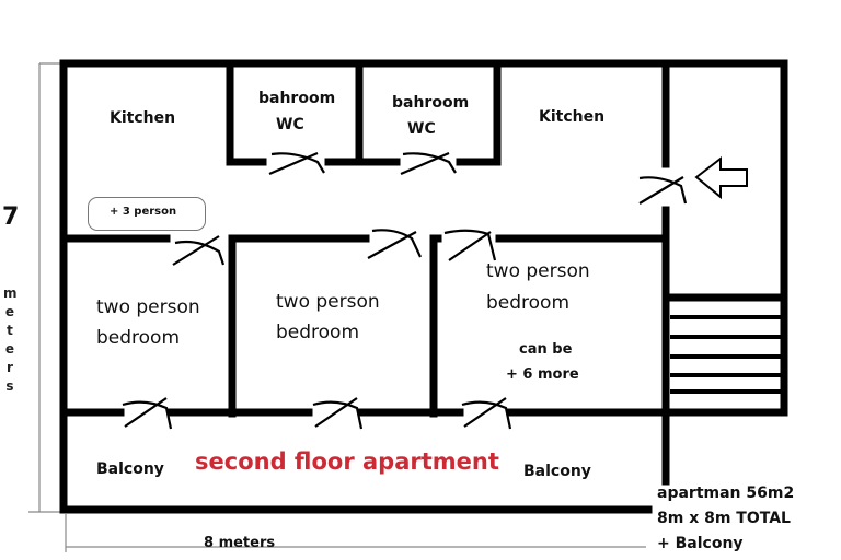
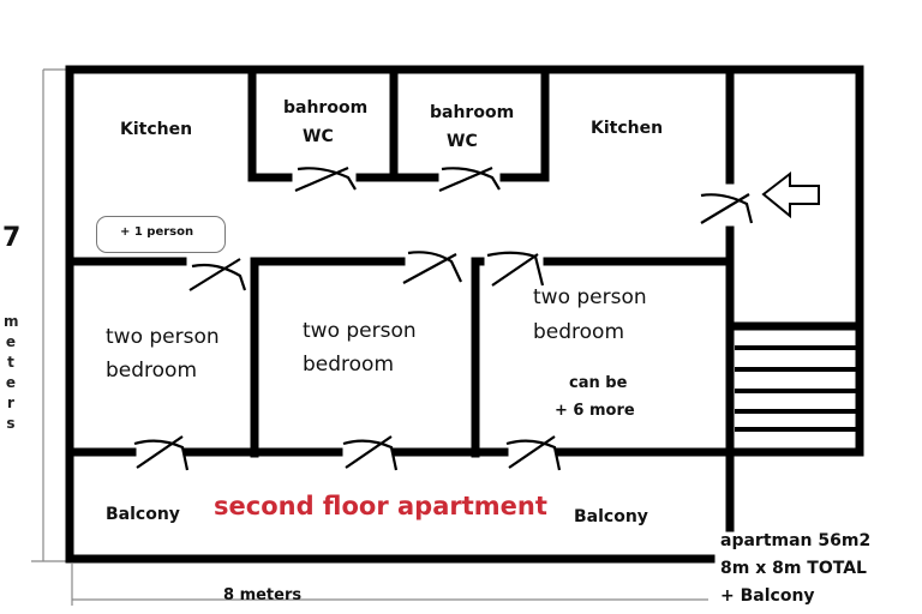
- + 3 person
+ + 1 person
  Kitchen
  bahroom
  WC
  bahroom
  WC
  Kitchen
  two person
  bedroom
  two person
  bedroom
  two person
  bedroom
  can be
  + 6 more
  Balcony
  Balcony
  second floor apartment
  apartman 56m2
  8m x 8m TOTAL
  + Balcony
  7
  m
  e
  t
  e
  r
  s
  8 meters
